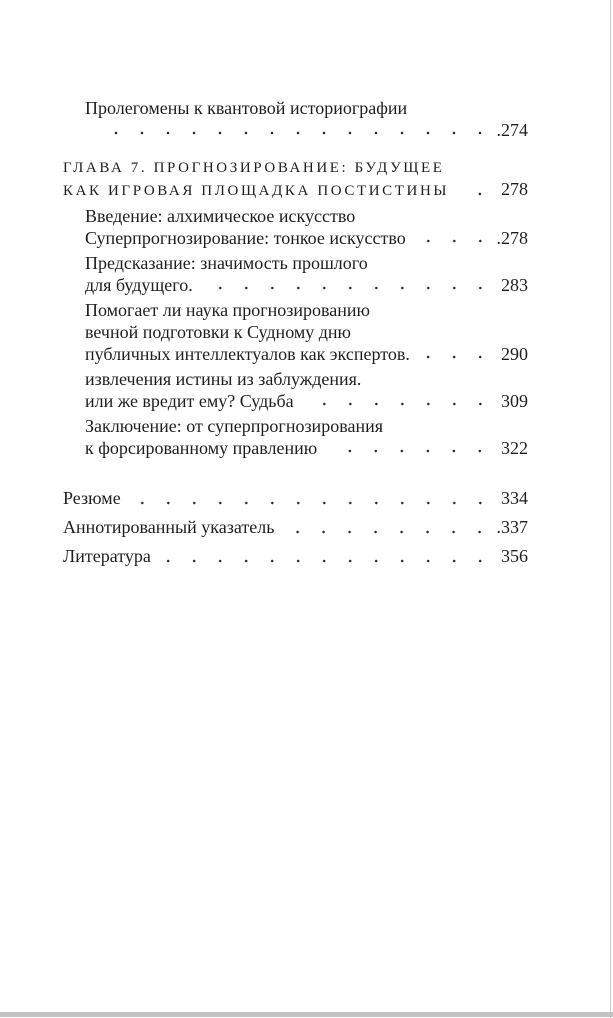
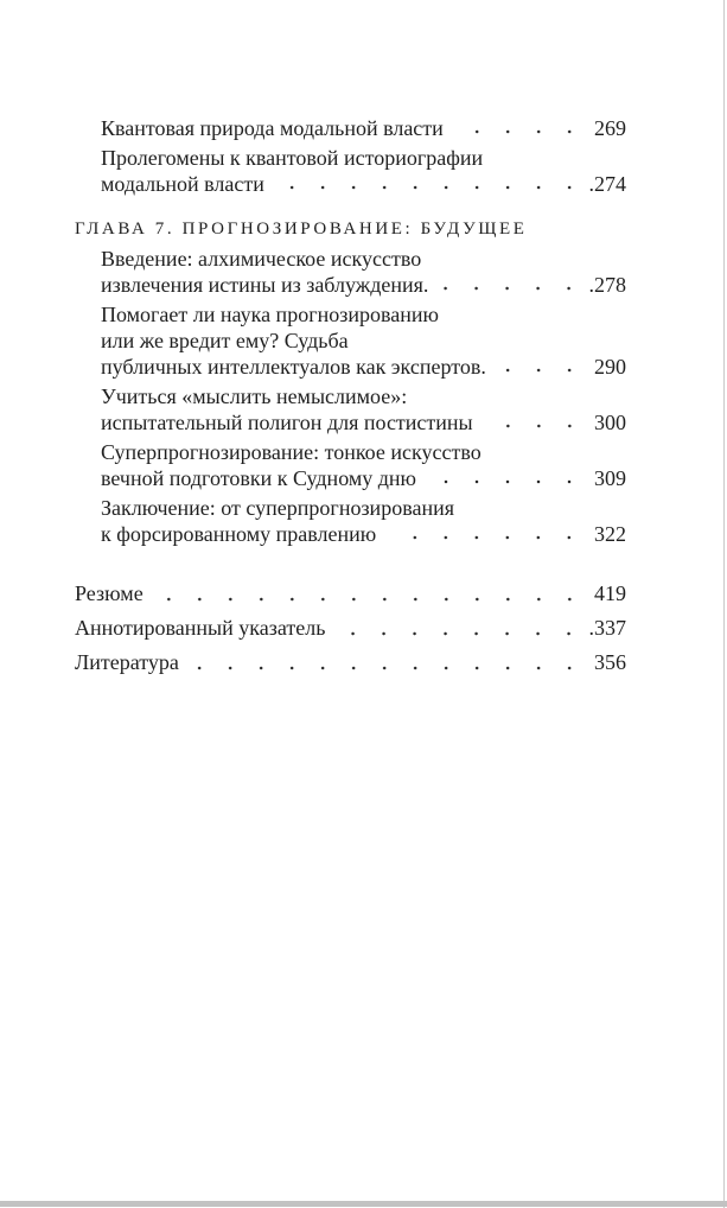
+ Квантовая природа модальной власти
+ 269
  Пролегомены к квантовой историографии
+ модальной власти
  .274
  ГЛАВА 7. ПРОГНОЗИРОВАНИЕ: БУДУЩЕЕ
- КАК ИГРОВАЯ ПЛОЩАДКА ПОСТИСТИНЫ
- 278
  Введение: алхимическое искусство
- Суперпрогнозирование: тонкое искусство
+ извлечения истины из заблуждения.
  .278
- Предсказание: значимость прошлого
- для будущего.
- 283
  Помогает ли наука прогнозированию
- вечной подготовки к Судному дню
+ или же вредит ему? Судьба
  публичных интеллектуалов как экспертов.
  290
+ Учиться «мыслить немыслимое»:
+ испытательный полигон для постистины
+ 300
- извлечения истины из заблуждения.
+ Суперпрогнозирование: тонкое искусство
- или же вредит ему? Судьба
+ вечной подготовки к Судному дню
  309
  Заключение: от суперпрогнозирования
  к форсированному правлению
  322
  Резюме
- 334
+ 419
  Аннотированный указатель
  .337
  Литература
  356
